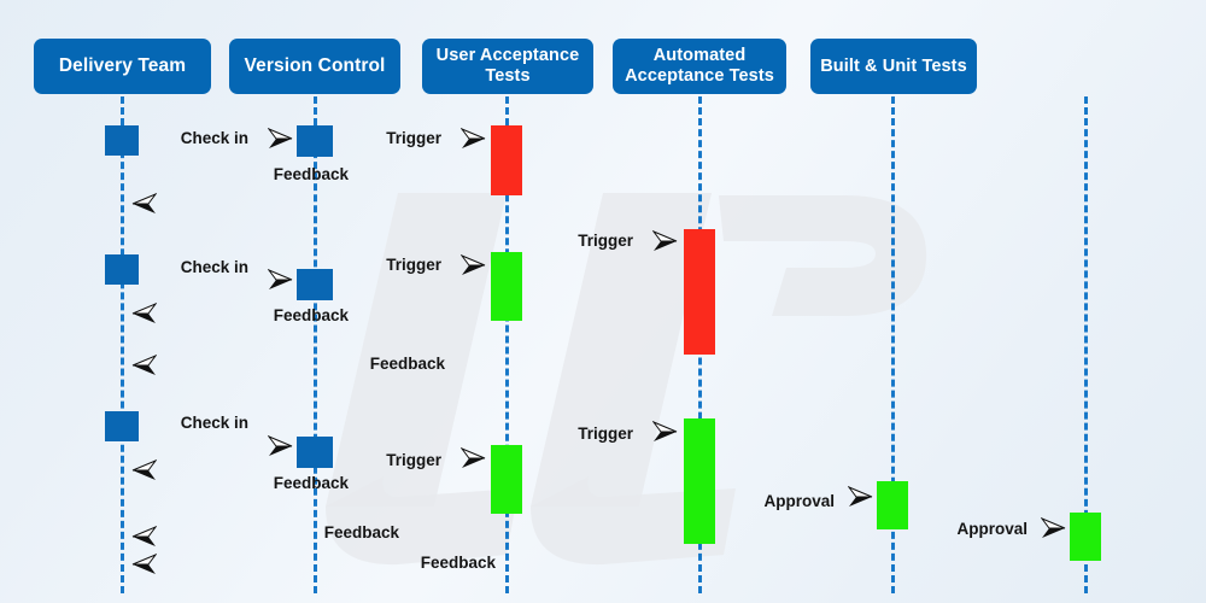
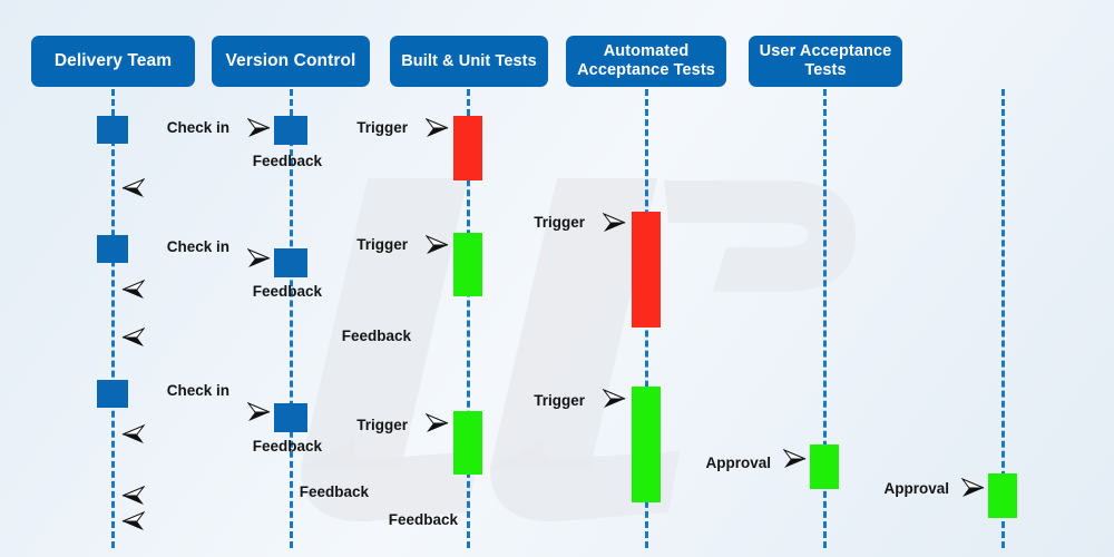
  Delivery Team
  Version Control
- User Acceptance Tests
+ Built & Unit Tests
  Automated Acceptance Tests
- Built & Unit Tests
+ User Acceptance Tests
  Check in
  Trigger
  Check in
  Trigger
  Trigger
  Check in
  Trigger
  Trigger
  Approval
  Approval
  Feedback
  Feedback
  Feedback
  Feedback
  Feedback
  Feedback
